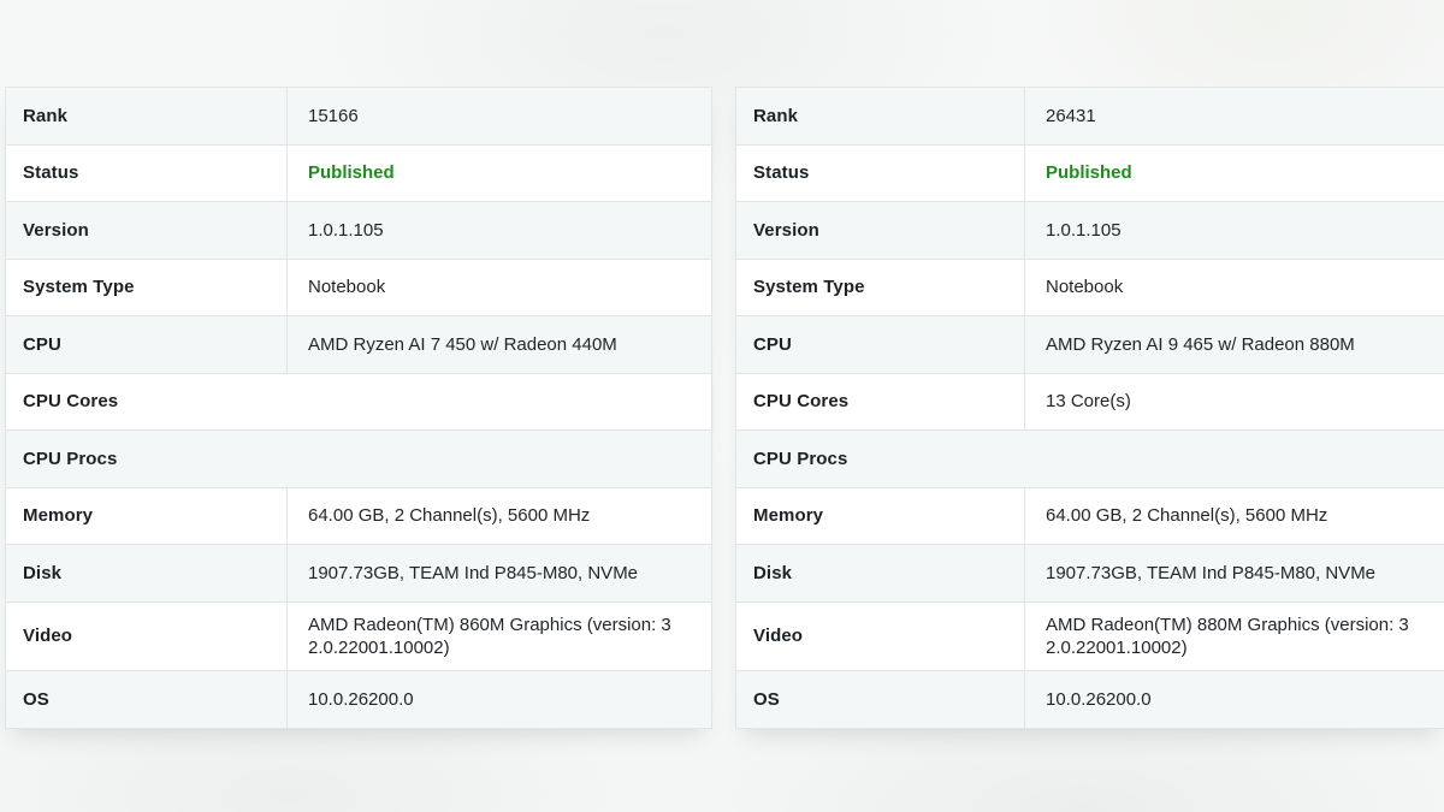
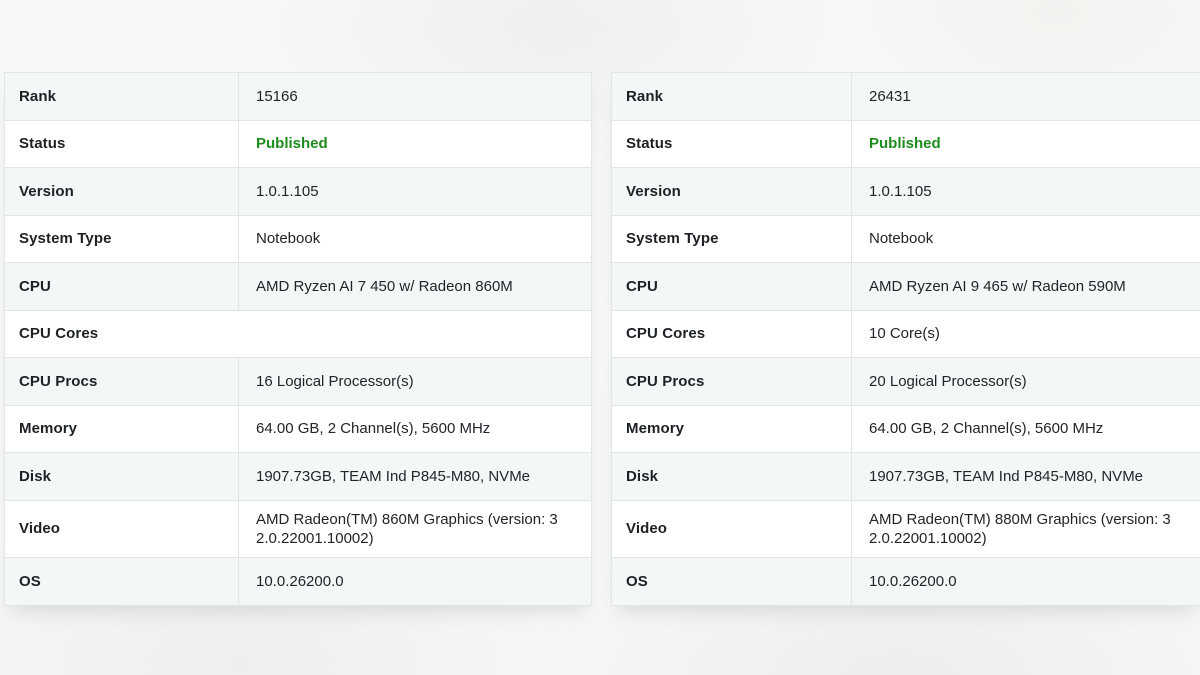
  Rank
  15166
  Status
  Published
  Version
  1.0.1.105
  System Type
  Notebook
  CPU
- AMD Ryzen AI 7 450 w/ Radeon 440M
+ AMD Ryzen AI 7 450 w/ Radeon 860M
  CPU Cores
  CPU Procs
+ 16 Logical Processor(s)
  Memory
  64.00 GB, 2 Channel(s), 5600 MHz
  Disk
  1907.73GB, TEAM Ind P845-M80, NVMe
  Video
  AMD Radeon(TM) 860M Graphics (version: 3
  2.0.22001.10002)
  OS
  10.0.26200.0
  Rank
  26431
  Status
  Published
  Version
  1.0.1.105
  System Type
  Notebook
  CPU
- AMD Ryzen AI 9 465 w/ Radeon 880M
+ AMD Ryzen AI 9 465 w/ Radeon 590M
  CPU Cores
- 13 Core(s)
+ 10 Core(s)
  CPU Procs
+ 20 Logical Processor(s)
  Memory
  64.00 GB, 2 Channel(s), 5600 MHz
  Disk
  1907.73GB, TEAM Ind P845-M80, NVMe
  Video
  AMD Radeon(TM) 880M Graphics (version: 3
  2.0.22001.10002)
  OS
  10.0.26200.0
